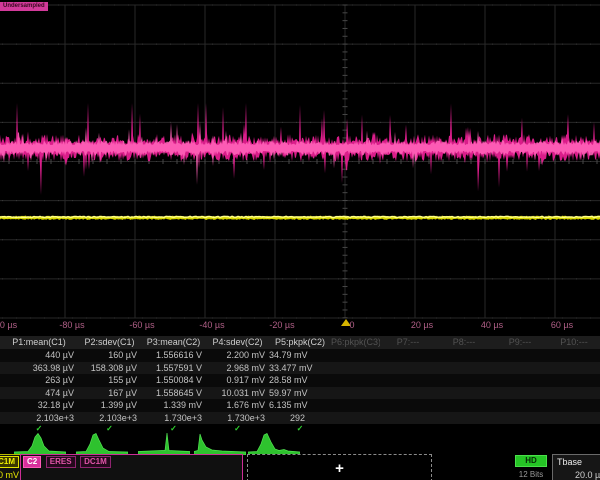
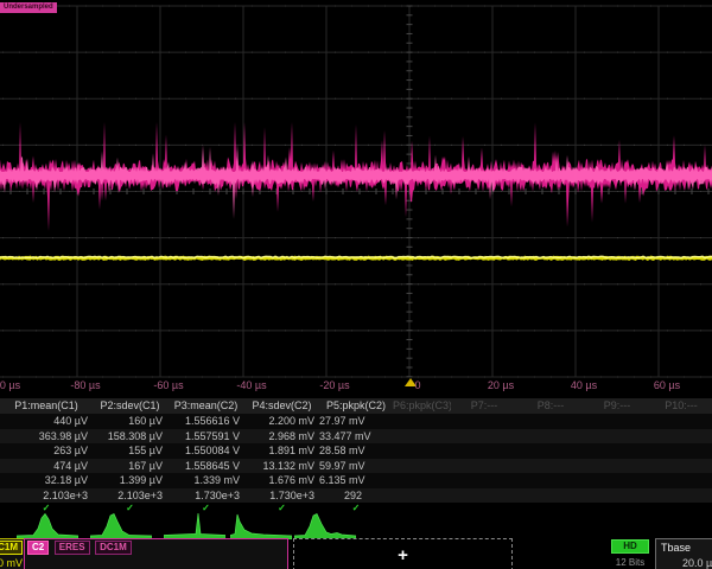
  -80 µs
  -60 µs
  -40 µs
  -20 µs
  0
  20 µs
  40 µs
  60 µs
  P1:mean(C1)
  P2:sdev(C1)
  P3:mean(C2)
  P4:sdev(C2)
  P5:pkpk(C2)
  P6:pkpk(C3
  P7:---
  P8:---
  P9:---
  P10:---
  440 µV
  160 µV
  1.556616 V
  2.200 mV
- 34.79 mV
+ 27.97 mV
  363.98 µV
  158.308 µV
  1.557591 V
  2.968 mV
  33.477 mV
  263 µV
  155 µV
  1.550084 V
- 0.917 mV
+ 1.891 mV
  28.58 mV
  474 µV
  167 µV
  1.558645 V
- 10.031 mV
+ 13.132 mV
  59.97 mV
  32.18 µV
  1.399 µV
  1.339 mV
  1.676 mV
  6.135 mV
  2.103e+3
  2.103e+3
  1.730e+3
  1.730e+3
  292
  ✓
  ✓
  ✓
  ✓
  ✓
  C1M
  C2 ERES DC1M
  +
  HD
  12 Bits
  Tbase
